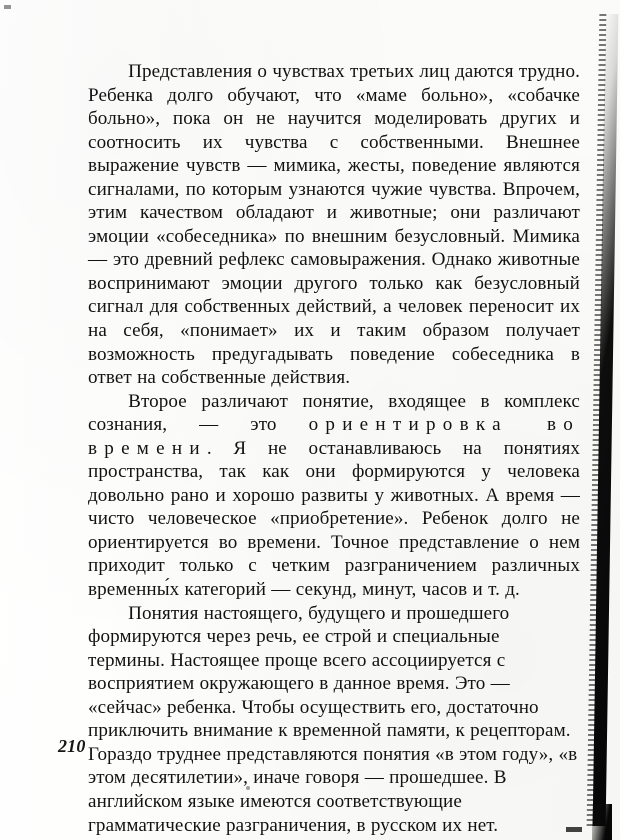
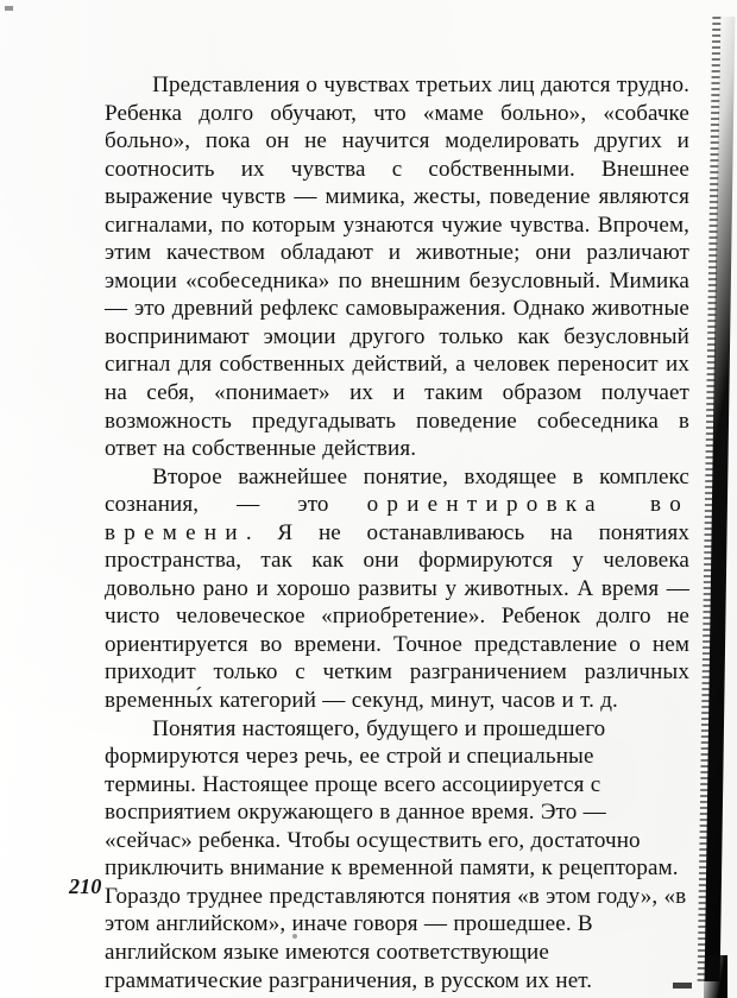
  Представления о чувствах третьих лиц даются трудно. Ребенка долго обучают, что «маме больно», «собачке больно», пока он не научится моделировать других и соотносить их чувства с собственными. Внешнее выражение чувств — мимика, жесты, поведение являются сигналами, по которым узнаются чужие чувства. Впрочем, этим качеством обладают и животные; они различают эмоции «собеседника» по внешним безусловный. Мимика — это древний рефлекс самовыражения. Однако животные воспринимают эмоции другого только как безусловный сигнал для собственных действий, а человек переносит их на себя, «понимает» их и таким образом получает возможность предугадывать поведение собеседника в ответ на собственные действия.
- Второе различают понятие, входящее в комплекс сознания, — это ориентировка во времени. Я не останавливаюсь на понятиях пространства, так как они формируются у человека довольно рано и хорошо развиты у животных. А время — чисто человеческое «приобретение». Ребенок долго не ориентируется во времени. Точное представление о нем приходит только с четким разграничением различных временны́х категорий — секунд, минут, часов и т. д.
+ Второе важнейшее понятие, входящее в комплекс сознания, — это ориентировка во времени. Я не останавливаюсь на понятиях пространства, так как они формируются у человека довольно рано и хорошо развиты у животных. А время — чисто человеческое «приобретение». Ребенок долго не ориентируется во времени. Точное представление о нем приходит только с четким разграничением различных временны́х категорий — секунд, минут, часов и т. д.
- Понятия настоящего, будущего и прошедшего формируются через речь, ее строй и специальные термины. Настоящее проще всего ассоциируется с восприятием окружающего в данное время. Это — «сейчас» ребенка. Чтобы осуществить его, достаточно приключить внимание к временной памяти, к рецепторам. Гораздо труднее представляются понятия «в этом году», «в этом десятилетии», иначе говоря — прошедшее. В английском языке имеются соответствующие грамматические разграничения, в русском их нет.
+ Понятия настоящего, будущего и прошедшего формируются через речь, ее строй и специальные термины. Настоящее проще всего ассоциируется с восприятием окружающего в данное время. Это — «сейчас» ребенка. Чтобы осуществить его, достаточно приключить внимание к временной памяти, к рецепторам. Гораздо труднее представляются понятия «в этом году», «в этом английском», иначе говоря — прошедшее. В английском языке имеются соответствующие грамматические разграничения, в русском их нет.
  210
